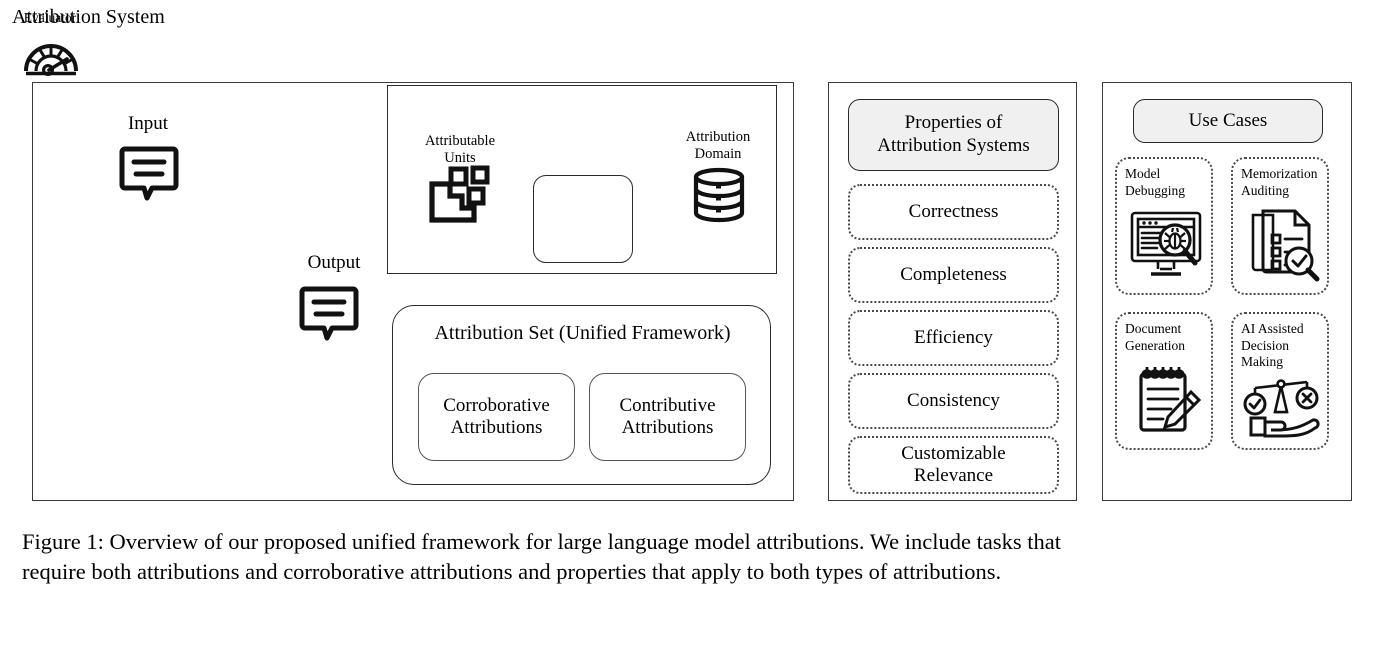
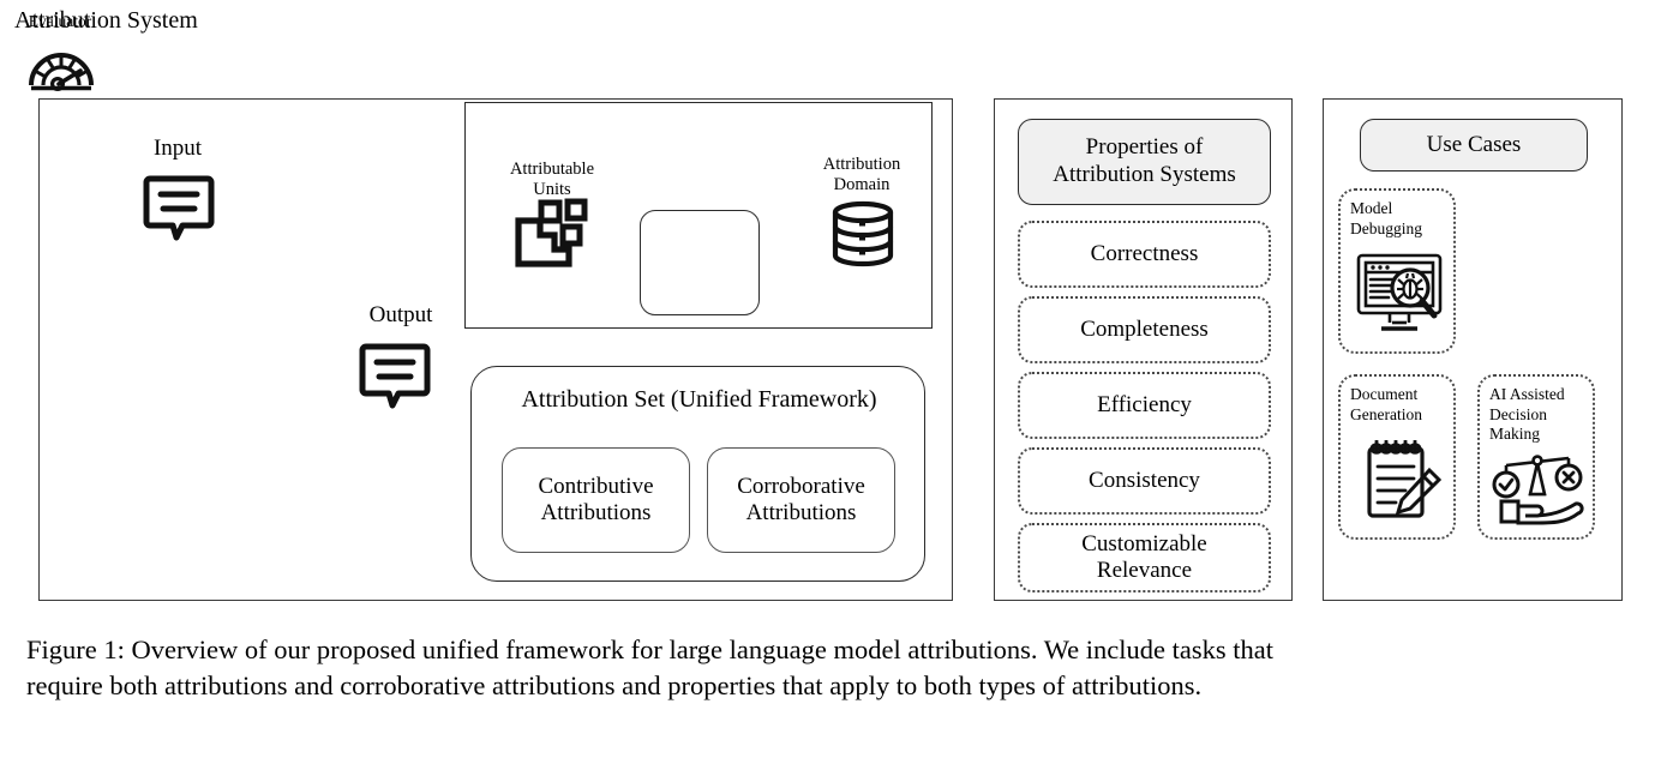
  Input
  Output
  Attribution System
  Attributable
  Units
  Attribution
  Domain
  Evaluator
  Attribution Set (Unified Framework)
- Corroborative
+ Contributive
  Attributions
- Contributive
+ Corroborative
  Attributions
  Properties of
  Attribution Systems
  Correctness
  Completeness
  Efficiency
  Consistency
  Customizable
  Relevance
  Use Cases
  Model
  Debugging
- Memorization
- Auditing
  Document
  Generation
  AI Assisted
  Decision
  Making
  Figure 1: Overview of our proposed unified framework for large language model attributions. We include tasks that
  require both attributions and corroborative attributions and properties that apply to both types of attributions.
